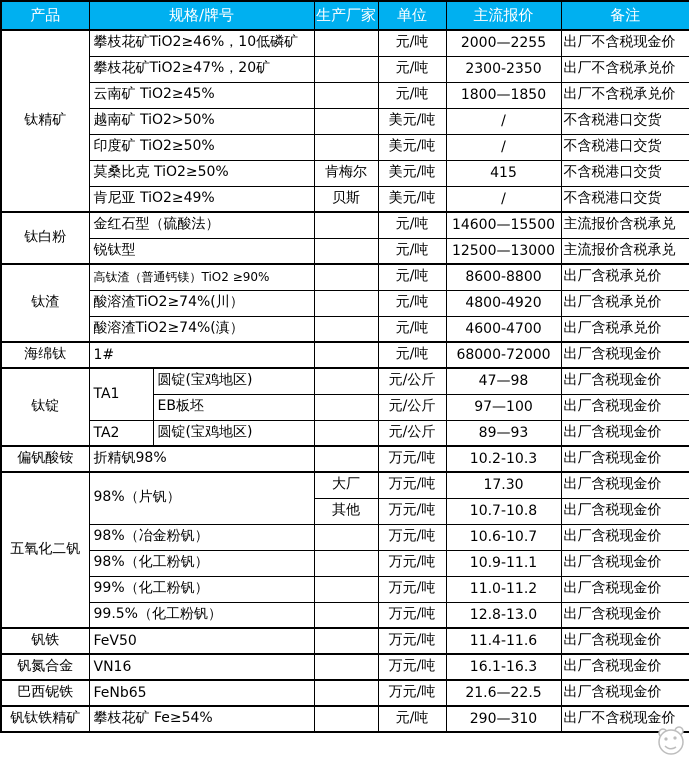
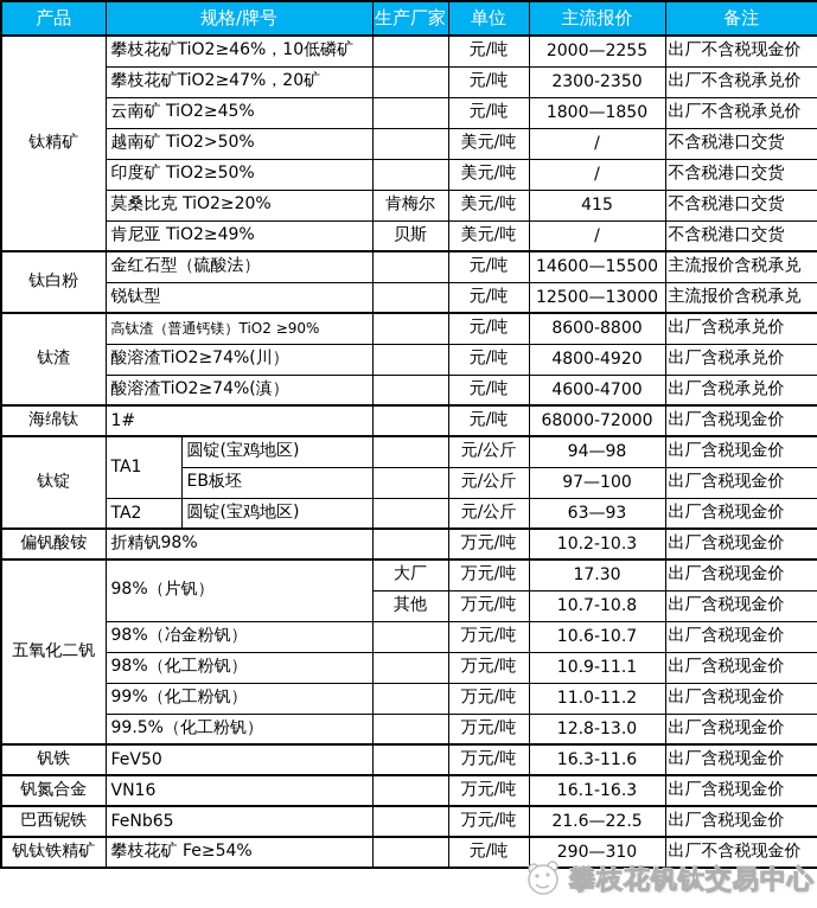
  产品	规格/牌号	生产厂家	单位	主流报价	备注
  钛精矿	攀枝花矿TiO2≥46%，10低磷矿		元/吨	2000—2255	出厂不含税现金价
  攀枝花矿TiO2≥47%，20矿		元/吨	2300-2350	出厂不含税承兑价
  云南矿 TiO2≥45%		元/吨	1800—1850	出厂不含税承兑价
  越南矿 TiO2>50%		美元/吨	/	不含税港口交货
  印度矿 TiO2≥50%		美元/吨	/	不含税港口交货
- 莫桑比克 TiO2≥50%	肯梅尔	美元/吨	415	不含税港口交货
+ 莫桑比克 TiO2≥20%	肯梅尔	美元/吨	415	不含税港口交货
  肯尼亚 TiO2≥49%	贝斯	美元/吨	/	不含税港口交货
  钛白粉	金红石型（硫酸法）		元/吨	14600—15500	主流报价含税承兑
  锐钛型		元/吨	12500—13000	主流报价含税承兑
  钛渣	高钛渣（普通钙镁）TiO2 ≥90%		元/吨	8600-8800	出厂含税承兑价
  酸溶渣TiO2≥74%(川）		元/吨	4800-4920	出厂含税承兑价
  酸溶渣TiO2≥74%(滇）		元/吨	4600-4700	出厂含税承兑价
  海绵钛	1#		元/吨	68000-72000	出厂含税现金价
- 钛锭	TA1	圆锭(宝鸡地区)		元/公斤	47—98	出厂含税现金价
+ 钛锭	TA1	圆锭(宝鸡地区)		元/公斤	94—98	出厂含税现金价
  EB板坯		元/公斤	97—100	出厂含税现金价
- TA2	圆锭(宝鸡地区)		元/公斤	89—93	出厂含税现金价
+ TA2	圆锭(宝鸡地区)		元/公斤	63—93	出厂含税现金价
  偏钒酸铵	折精钒98%		万元/吨	10.2-10.3	出厂含税现金价
  五氧化二钒	98%（片钒）	大厂	万元/吨	17.30	出厂含税现金价
  其他	万元/吨	10.7-10.8	出厂含税现金价
  98%（冶金粉钒）		万元/吨	10.6-10.7	出厂含税现金价
  98%（化工粉钒）		万元/吨	10.9-11.1	出厂含税现金价
  99%（化工粉钒）		万元/吨	11.0-11.2	出厂含税现金价
  99.5%（化工粉钒）		万元/吨	12.8-13.0	出厂含税现金价
- 钒铁	FeV50		万元/吨	11.4-11.6	出厂含税现金价
+ 钒铁	FeV50		万元/吨	16.3-11.6	出厂含税现金价
  钒氮合金	VN16		万元/吨	16.1-16.3	出厂含税现金价
  巴西铌铁	FeNb65		万元/吨	21.6—22.5	出厂含税现金价
  钒钛铁精矿	攀枝花矿 Fe≥54%		元/吨	290—310	出厂不含税现金价
+ 攀枝花钒钛交易中心
